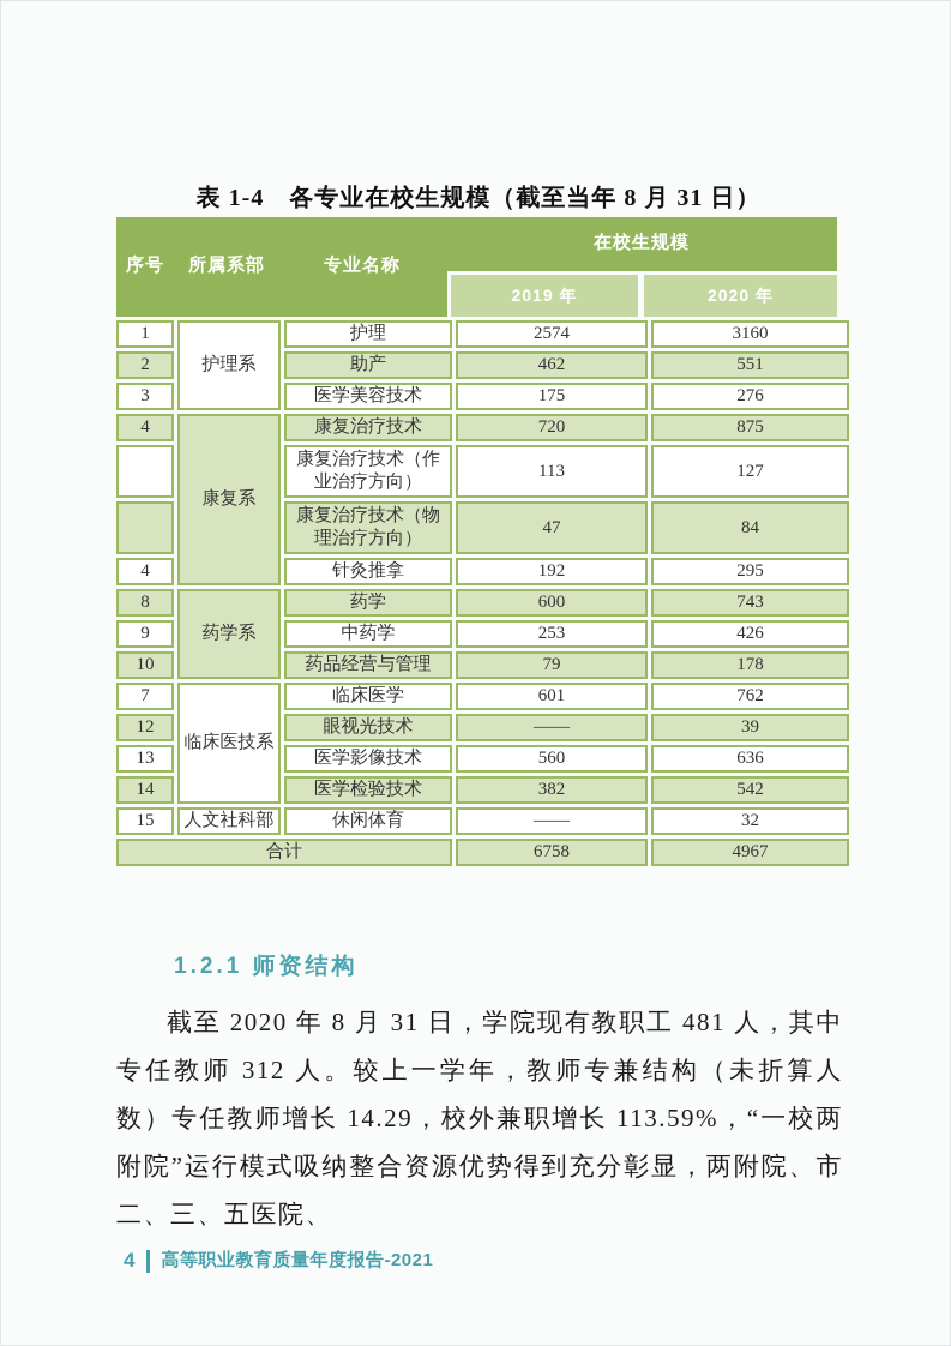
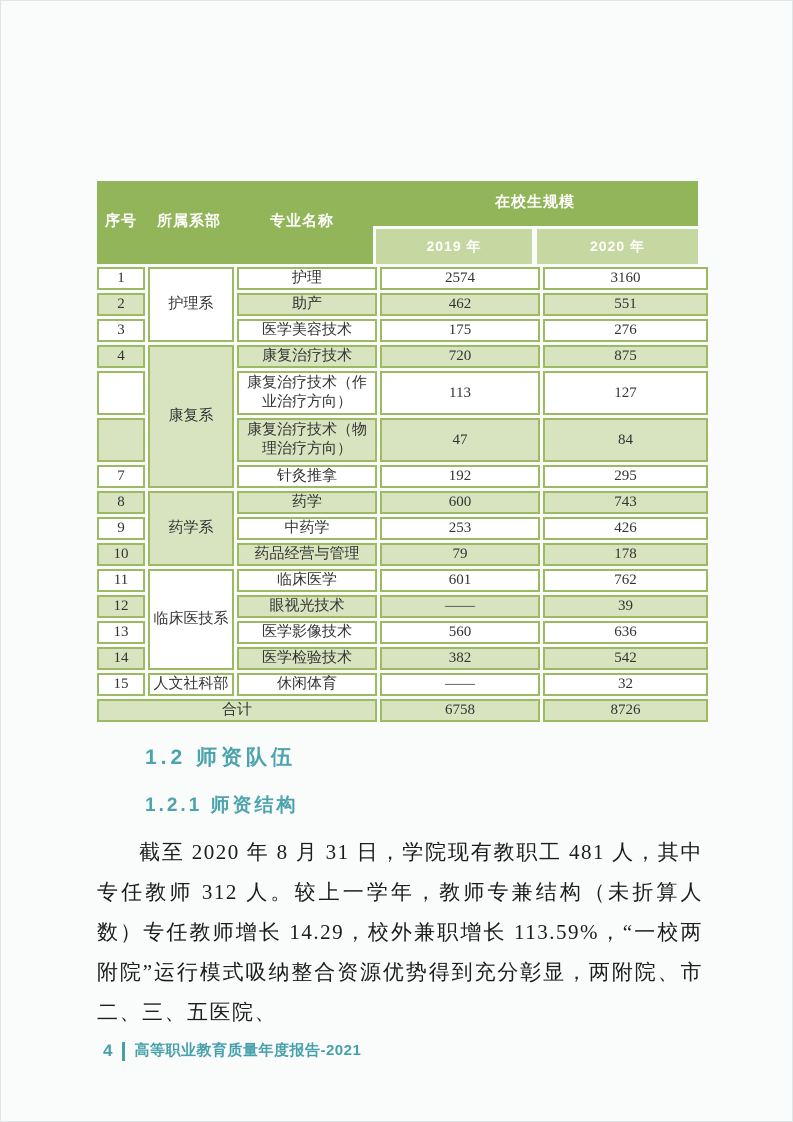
- 表 1-4 各专业在校生规模（截至当年 8 月 31 日）
  序号
  所属系部
  专业名称
  在校生规模
  2019 年
  2020 年
  1	护理系	护理	2574	3160
  2	助产	462	551
  3	医学美容技术	175	276
  4	康复系	康复治疗技术	720	875
  	康复治疗技术（作业治疗方向）	113	127
  	康复治疗技术（物理治疗方向）	47	84
- 4	针灸推拿	192	295
+ 7	针灸推拿	192	295
  8	药学系	药学	600	743
  9	中药学	253	426
  10	药品经营与管理	79	178
- 7	临床医技系	临床医学	601	762
+ 11	临床医技系	临床医学	601	762
  12	眼视光技术	——	39
  13	医学影像技术	560	636
  14	医学检验技术	382	542
  15	人文社科部	休闲体育	——	32
- 合计	6758	4967
+ 合计	6758	8726
+ 1.2 师资队伍
  1.2.1 师资结构
  截至 2020 年 8 月 31 日，学院现有教职工 481 人，其中专任教师 312 人。较上一学年，教师专兼结构（未折算人数）专任教师增长 14.29，校外兼职增长 113.59%，“一校两附院”运行模式吸纳整合资源优势得到充分彰显，两附院、市二、三、五医院、
  4
  高等职业教育质量年度报告-2021
